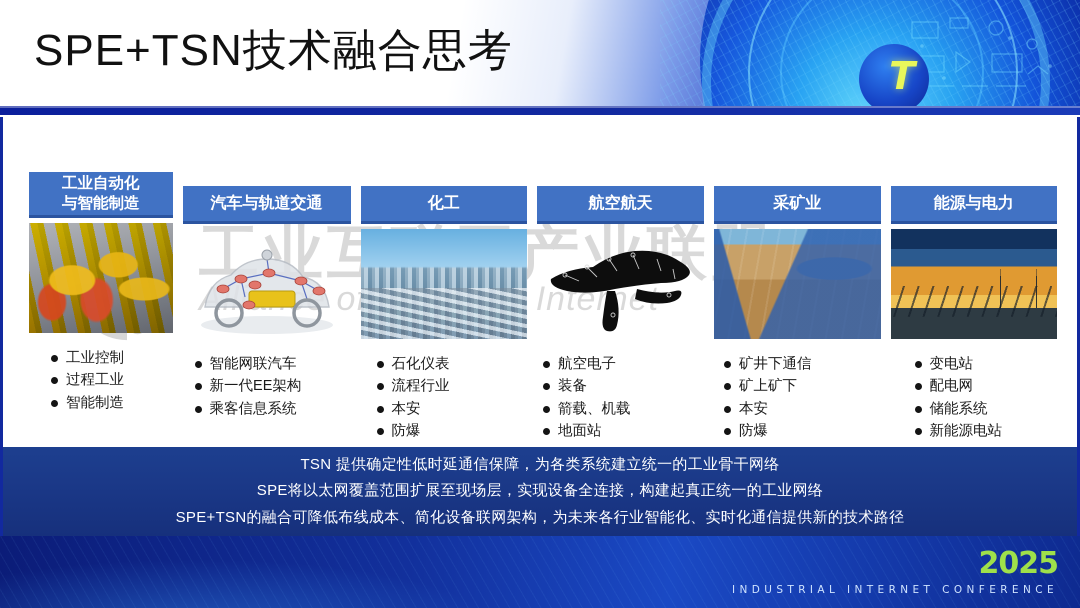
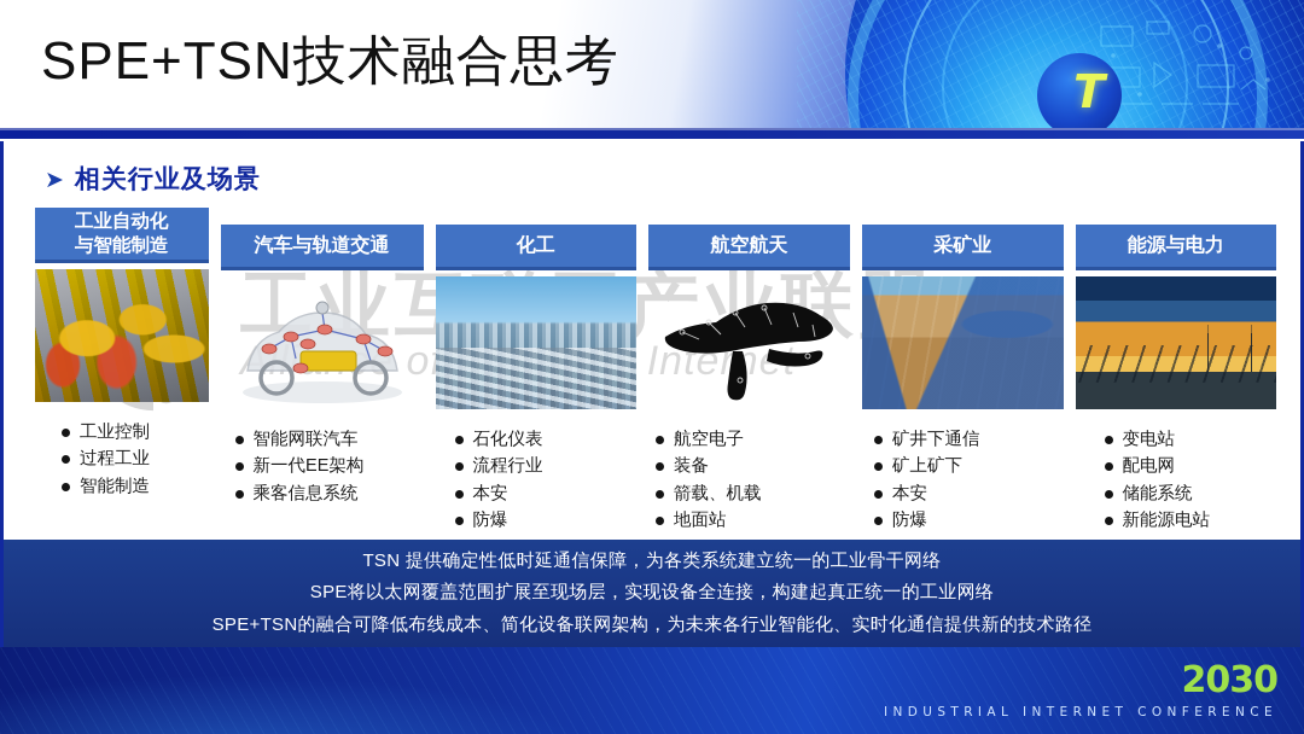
  T
  SPE+TSN技术融合思考
+ ➤
+ 相关行业及场景
  工业自动化
  与智能制造
  工业控制
  过程工业
  智能制造
  汽车与轨道交通
  智能网联汽车
  新一代EE架构
  乘客信息系统
  化工
  石化仪表
  流程行业
  本安
  防爆
  航空航天
  航空电子
  装备
  箭载、机载
  地面站
  采矿业
  矿井下通信
  矿上矿下
  本安
  防爆
  能源与电力
  变电站
  配电网
  储能系统
  新能源电站
  TSN 提供确定性低时延通信保障，为各类系统建立统一的工业骨干网络
  SPE将以太网覆盖范围扩展至现场层，实现设备全连接，构建起真正统一的工业网络
  SPE+TSN的融合可降低布线成本、简化设备联网架构，为未来各行业智能化、实时化通信提供新的技术路径
- 2025
+ 2030
  INDUSTRIAL INTERNET CONFERENCE
